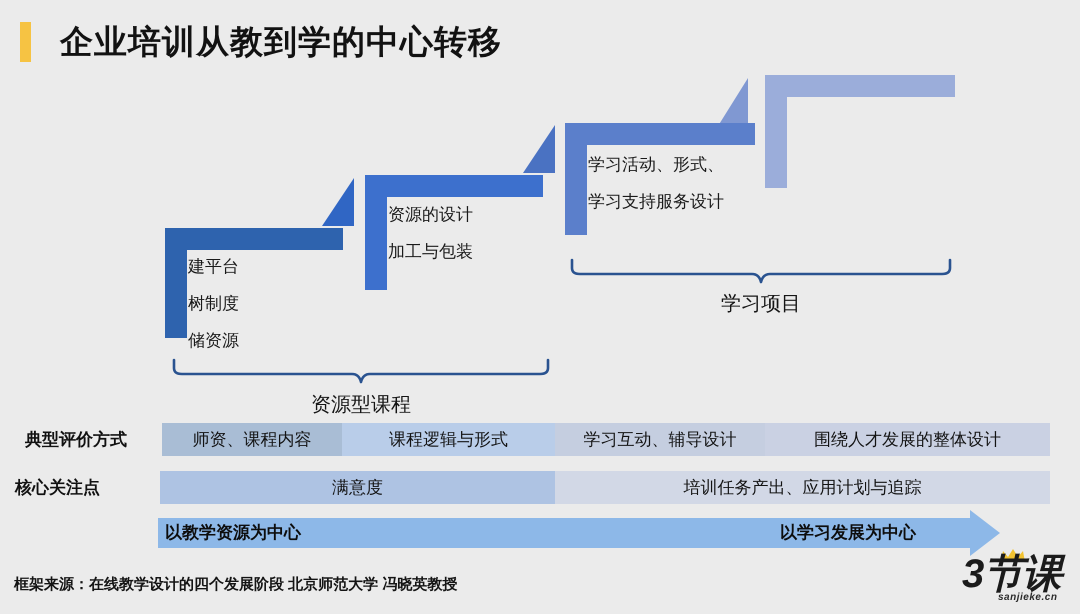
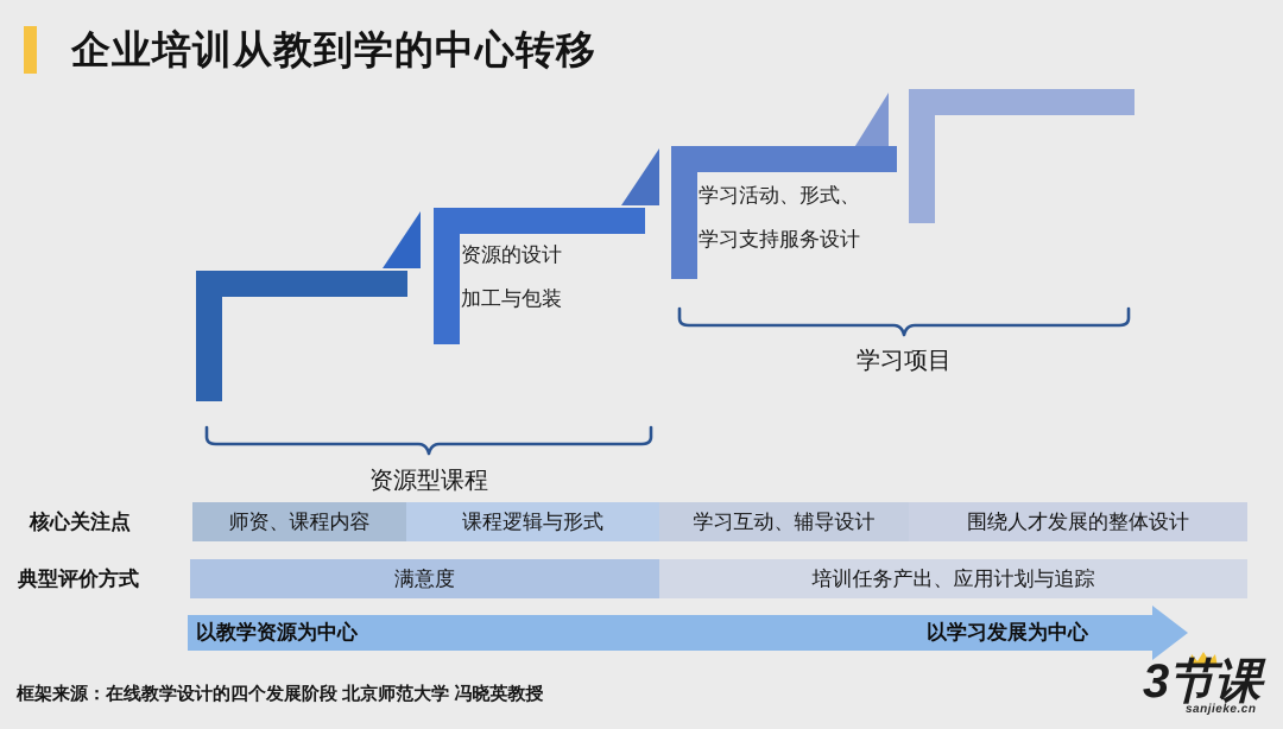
  企业培训从教到学的中心转移
  学习活动、形式、
  学习支持服务设计
  资源的设计
  加工与包装
- 建平台
- 树制度
- 储资源
  资源型课程
  学习项目
- 典型评价方式
+ 核心关注点
  师资、课程内容
  课程逻辑与形式
  学习互动、辅导设计
  围绕人才发展的整体设计
- 核心关注点
+ 典型评价方式
  满意度
  培训任务产出、应用计划与追踪
  以教学资源为中心
  以学习发展为中心
  框架来源：在线教学设计的四个发展阶段 北京师范大学 冯晓英教授
  3节课
  sanjieke.cn
